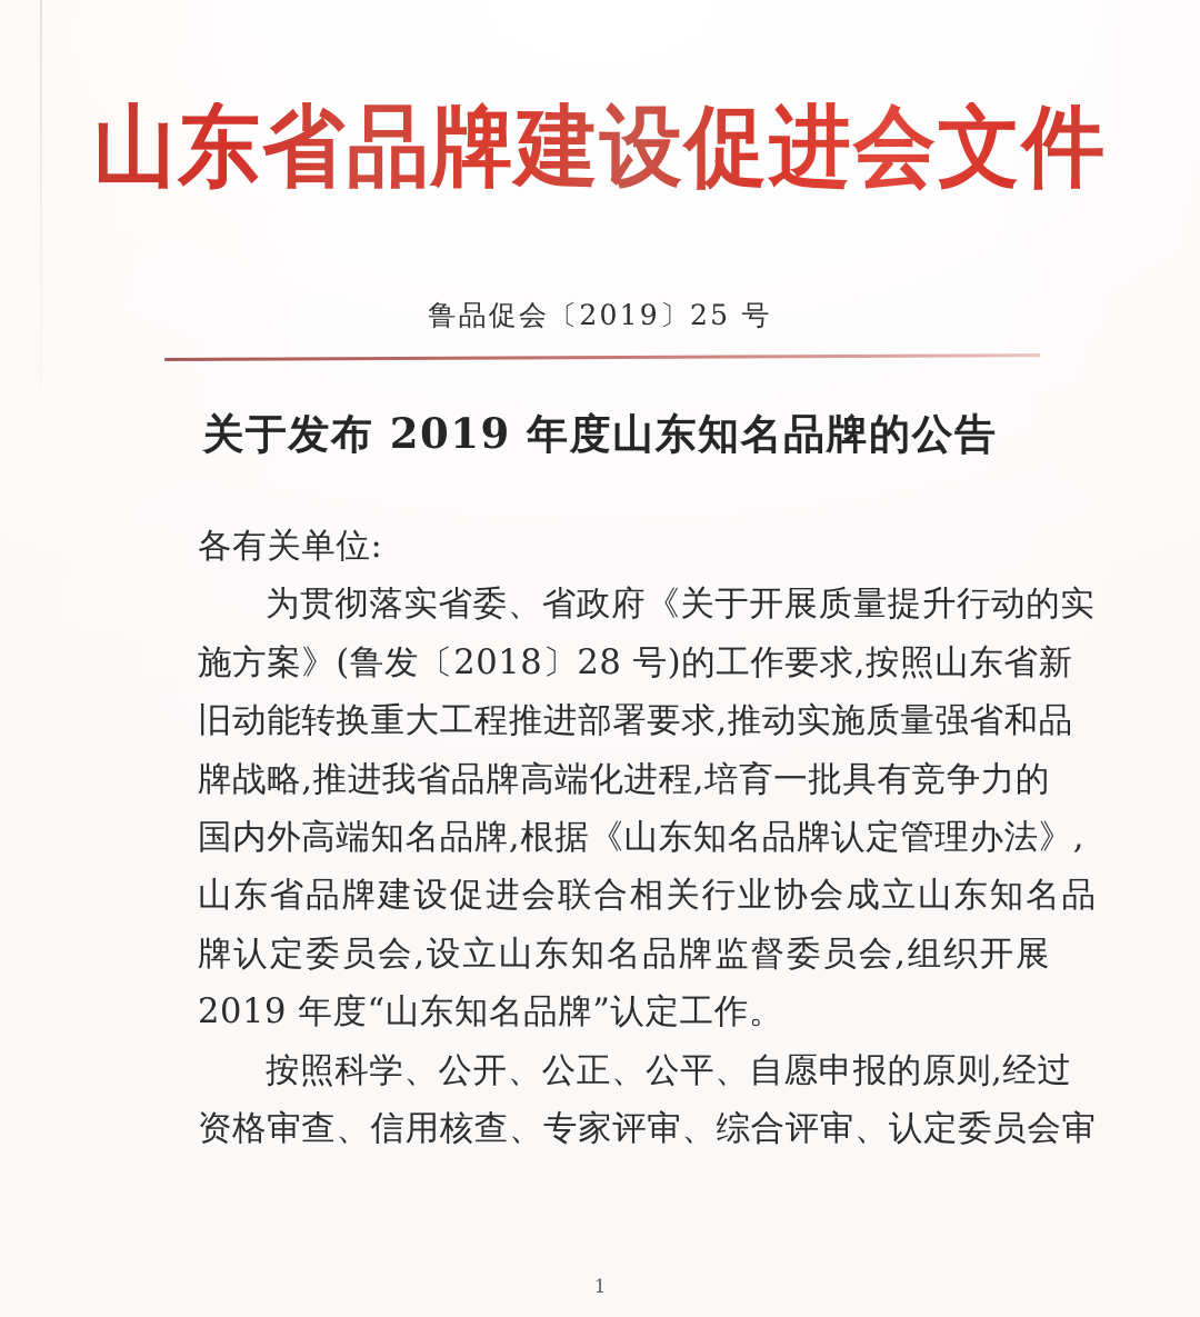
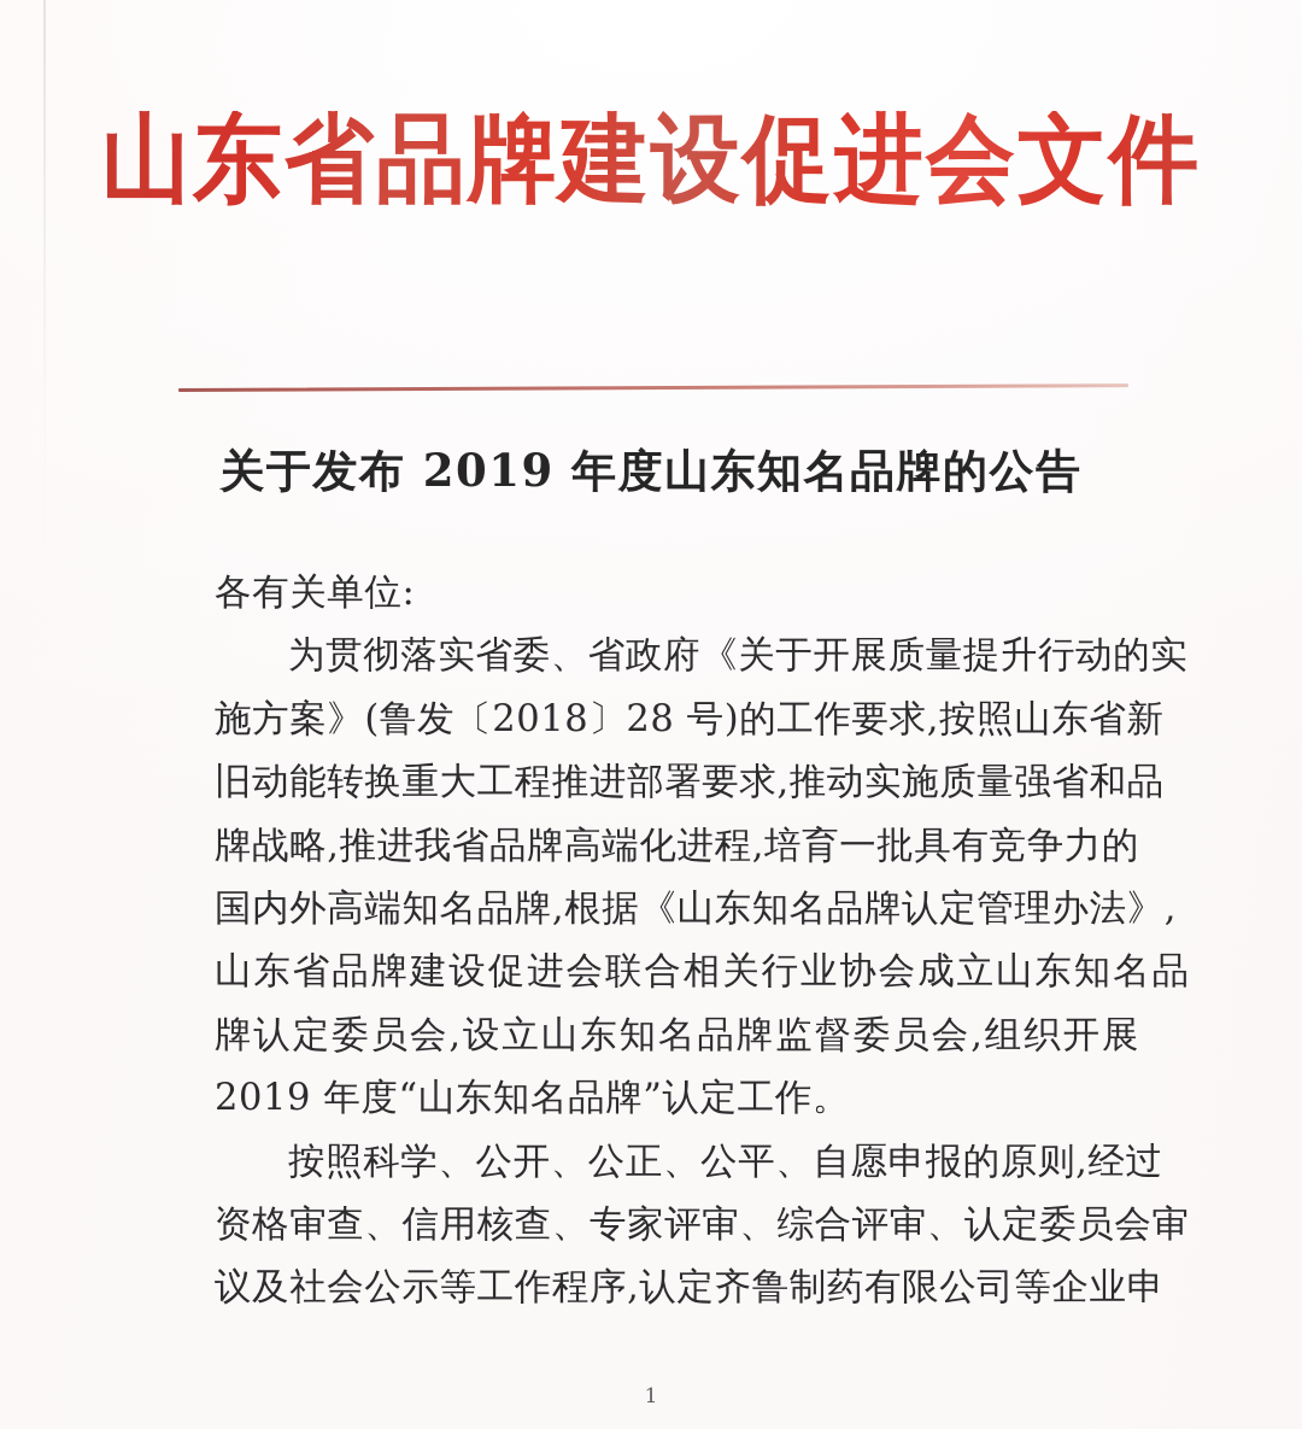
  山东省品牌建设促进会文件
- 鲁品促会〔2019〕25 号
  关于发布 2019 年度山东知名品牌的公告
  各有关单位:
  为贯彻落实省委、省政府《关于开展质量提升行动的实
  施方案》(鲁发〔2018〕28 号)的工作要求,按照山东省新
  旧动能转换重大工程推进部署要求,推动实施质量强省和品
  牌战略,推进我省品牌高端化进程,培育一批具有竞争力的
  国内外高端知名品牌,根据《山东知名品牌认定管理办法》,
  山东省品牌建设促进会联合相关行业协会成立山东知名品
  牌认定委员会,设立山东知名品牌监督委员会,组织开展
  2019 年度“山东知名品牌”认定工作。
  按照科学、公开、公正、公平、自愿申报的原则,经过
  资格审查、信用核查、专家评审、综合评审、认定委员会审
+ 议及社会公示等工作程序,认定齐鲁制药有限公司等企业申
  1
